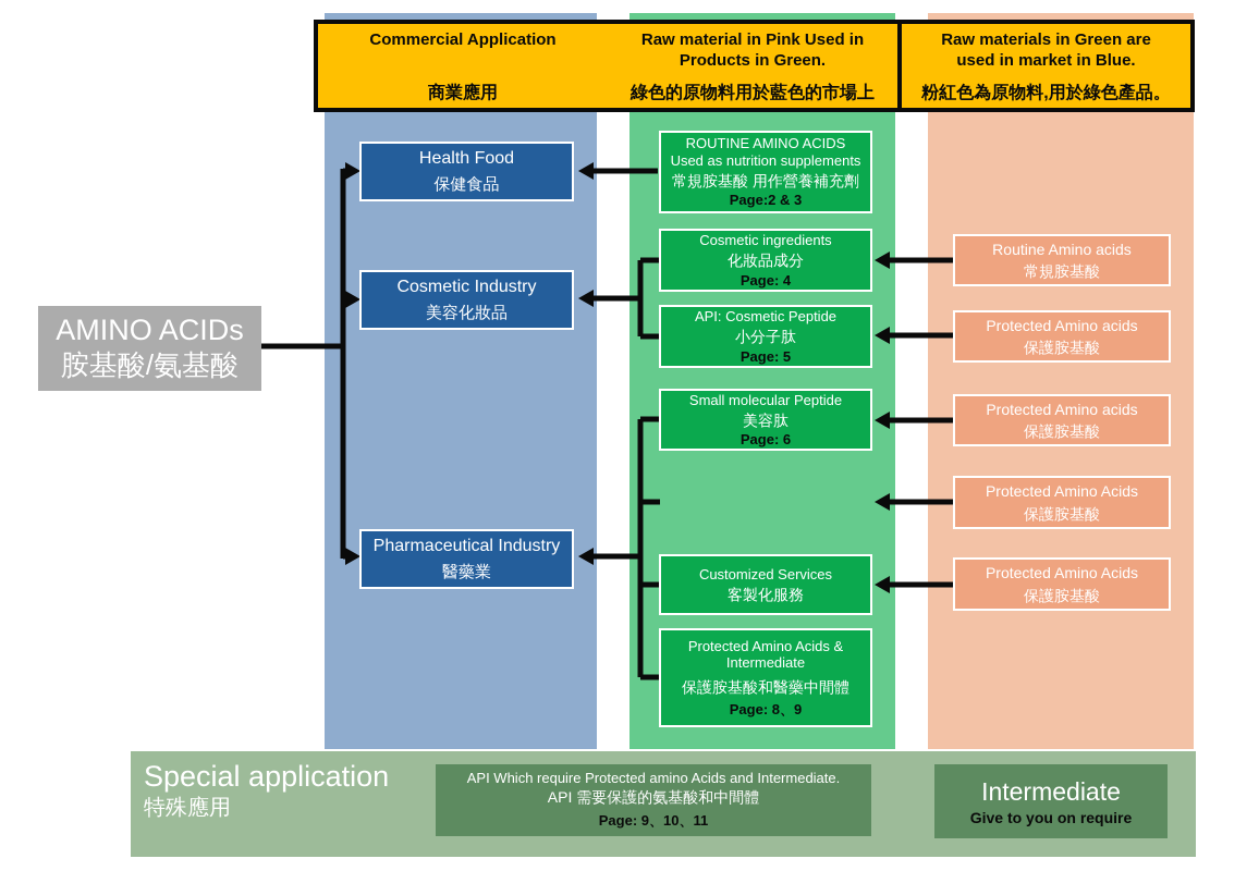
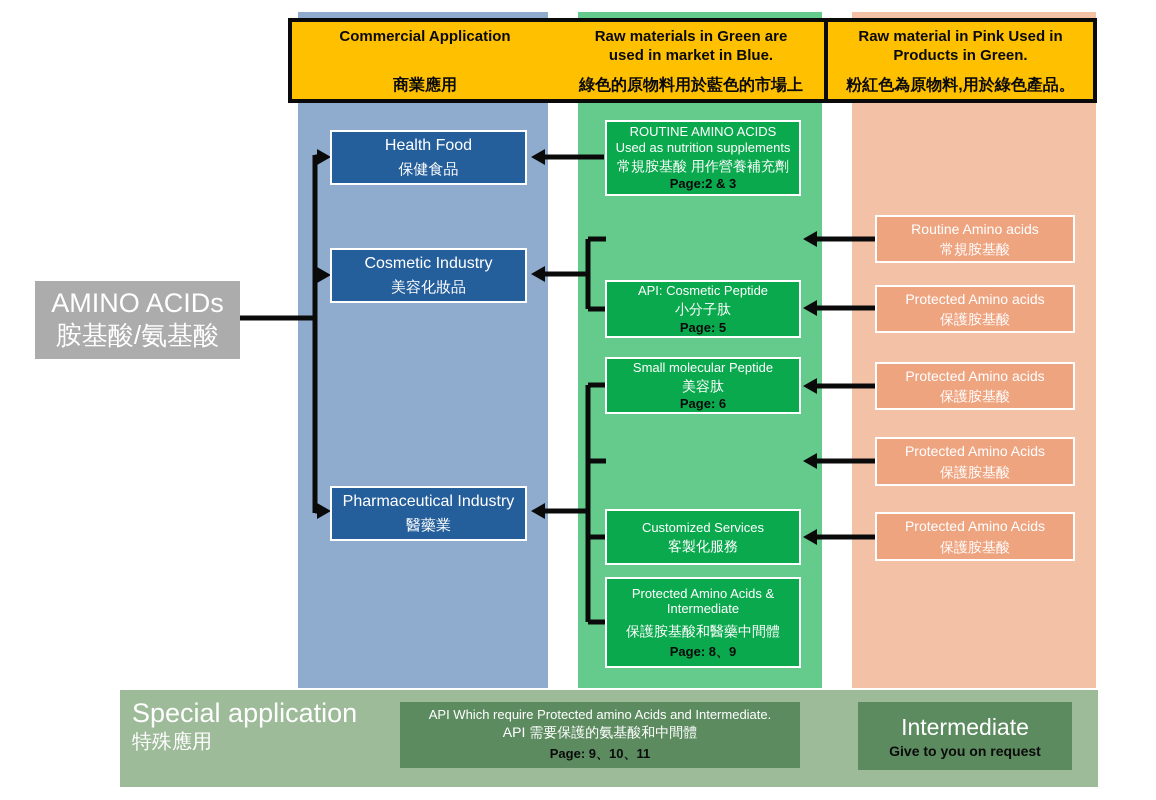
  Commercial Application
  商業應用
- Raw material in Pink Used in Products in Green.
+ Raw materials in Green are used in market in Blue.
  綠色的原物料用於藍色的市場上
- Raw materials in Green are used in market in Blue.
+ Raw material in Pink Used in Products in Green.
  粉紅色為原物料,用於綠色產品。
  AMINO ACIDs
  胺基酸/氨基酸
  Health Food
  保健食品
  Cosmetic Industry
  美容化妝品
  Pharmaceutical Industry
  醫藥業
  ROUTINE AMINO ACIDS Used as nutrition supplements
  常規胺基酸 用作營養補充劑
  Page:2 & 3
- Cosmetic ingredients
- 化妝品成分
- Page: 4
  API: Cosmetic Peptide
  小分子肽
  Page: 5
  Small molecular Peptide
  美容肽
  Page: 6
  Customized Services
  客製化服務
  Protected Amino Acids & Intermediate
  保護胺基酸和醫藥中間體
  Page: 8、9
  Routine Amino acids
  常規胺基酸
  Protected Amino acids
  保護胺基酸
  Protected Amino acids
  保護胺基酸
  Protected Amino Acids
  保護胺基酸
  Protected Amino Acids
  保護胺基酸
  Special application
  特殊應用
  API Which require Protected amino Acids and Intermediate.
  API 需要保護的氨基酸和中間體
  Page: 9、10、11
  Intermediate
- Give to you on require
+ Give to you on request
